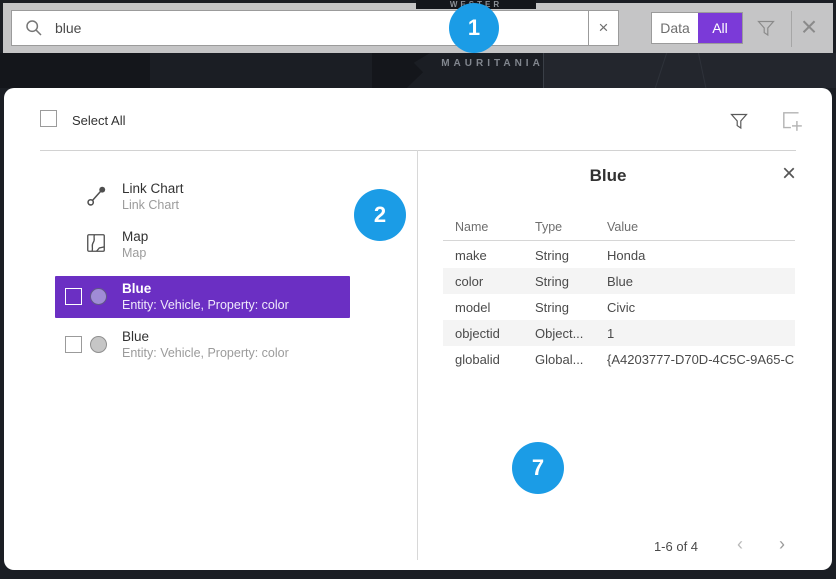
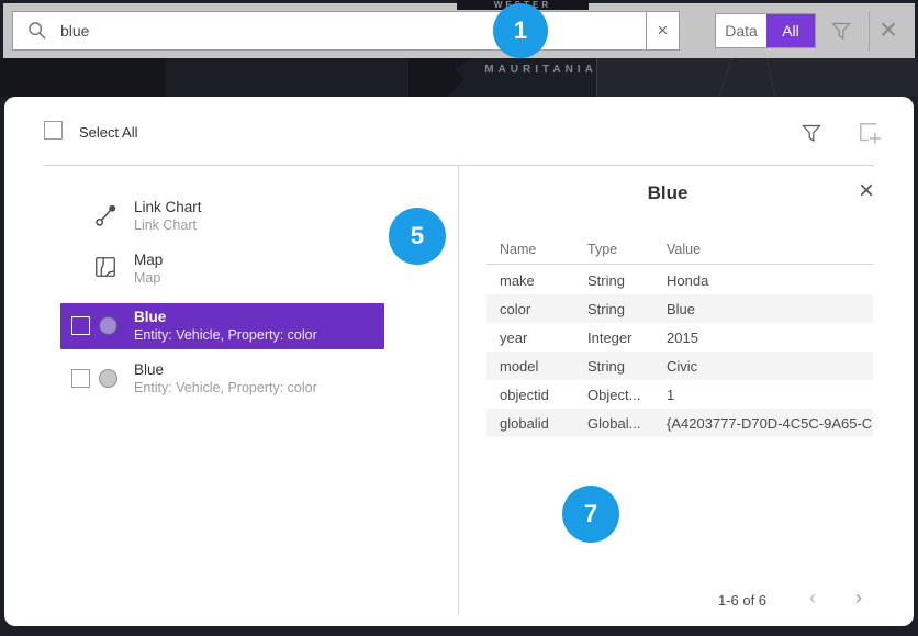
  MAURITANIA
  blue
  ×
  Data
  All
  ×
  Select All
  Link Chart
  Link Chart
  Map
  Map
  Blue
  Entity: Vehicle, Property: color
  Blue
  Entity: Vehicle, Property: color
  Blue
  ×
  Name
  Type
  Value
  make
  String
  Honda
  color
  String
  Blue
+ year
+ Integer
+ 2015
  model
  String
  Civic
  objectid
  Object...
  1
  globalid
  Global...
  {A4203777-D70D-4C5C-9A65-C
- 1-6 of 4
+ 1-6 of 6
  ‹
  ›
  1
- 2
+ 5
  7
